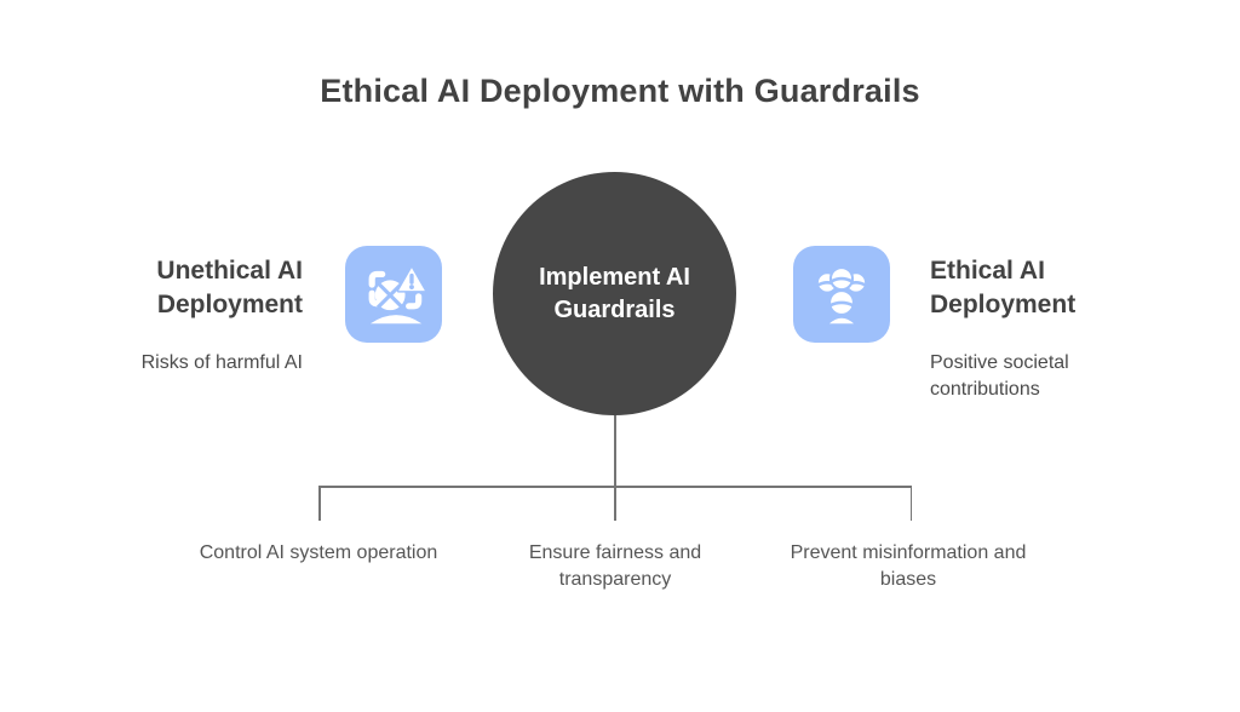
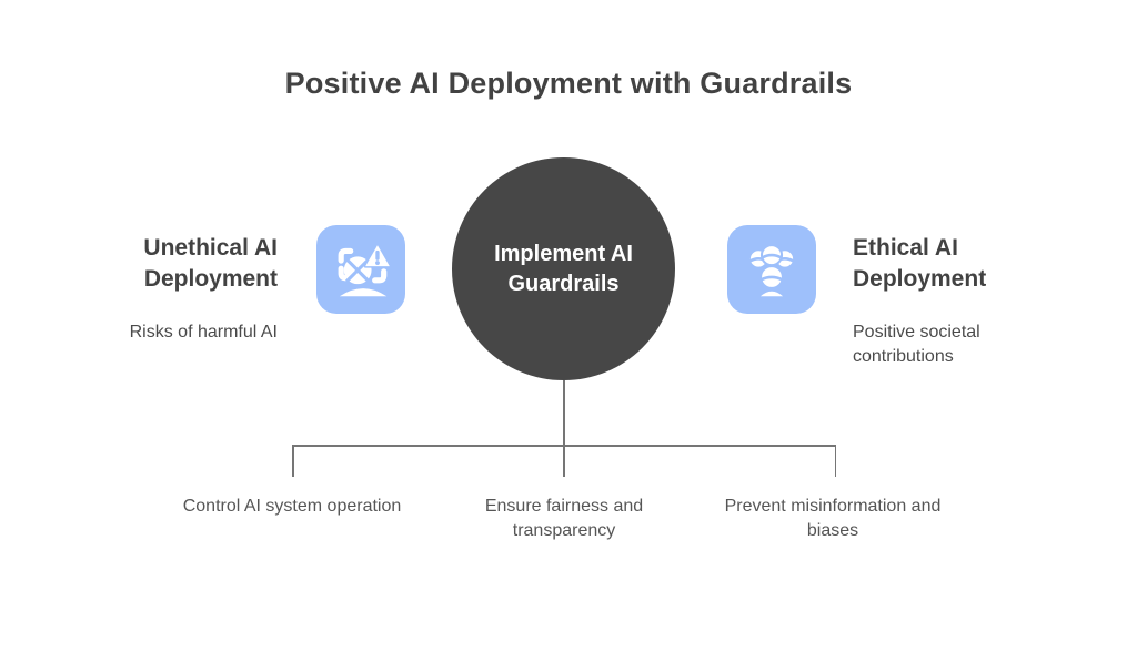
- Ethical AI Deployment with Guardrails
+ Positive AI Deployment with Guardrails
  Unethical AI Deployment
  Risks of harmful AI
  Implement AI Guardrails
  Ethical AI Deployment
  Positive societal contributions
  Control AI system operation
  Ensure fairness and transparency
  Prevent misinformation and biases
